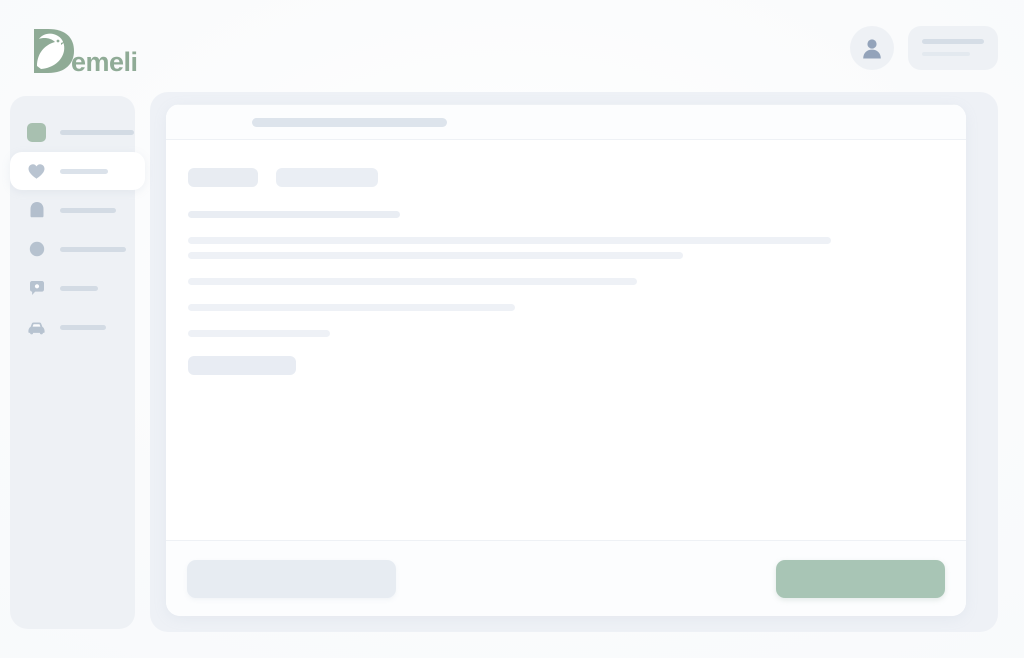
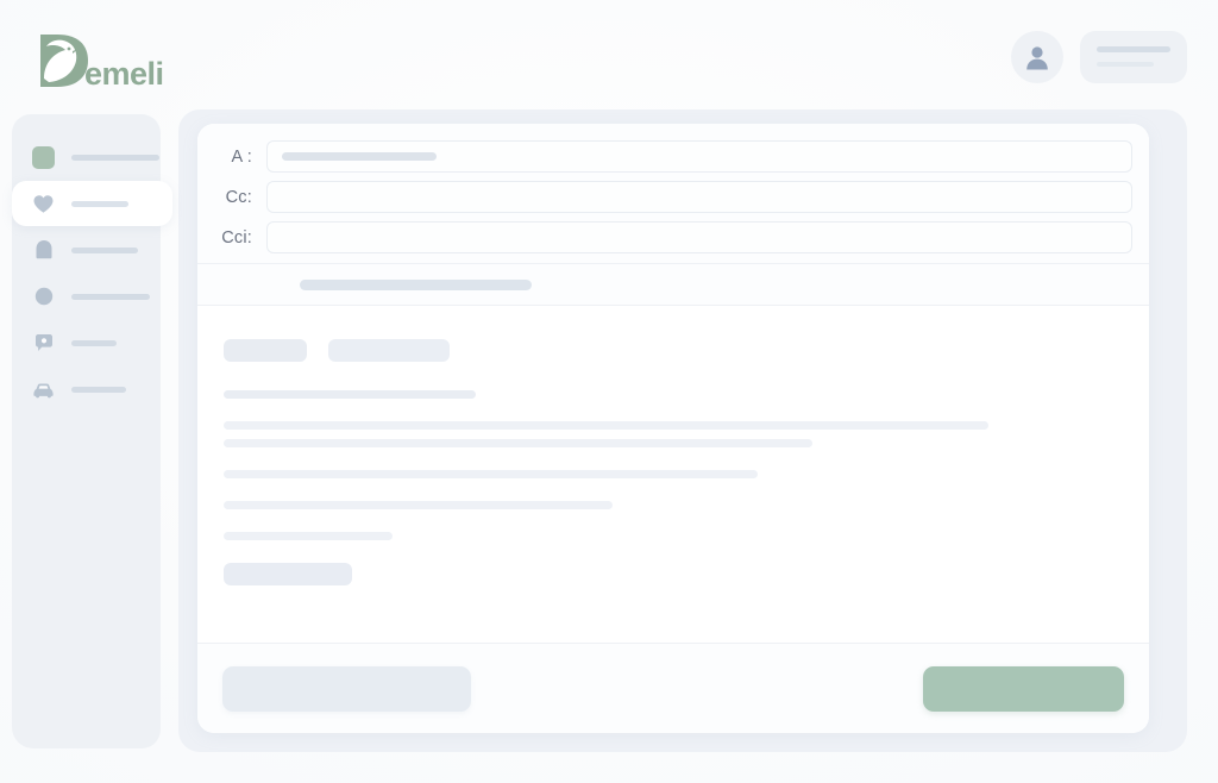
  emeli
+ A :
+ Cc:
+ Cci:
